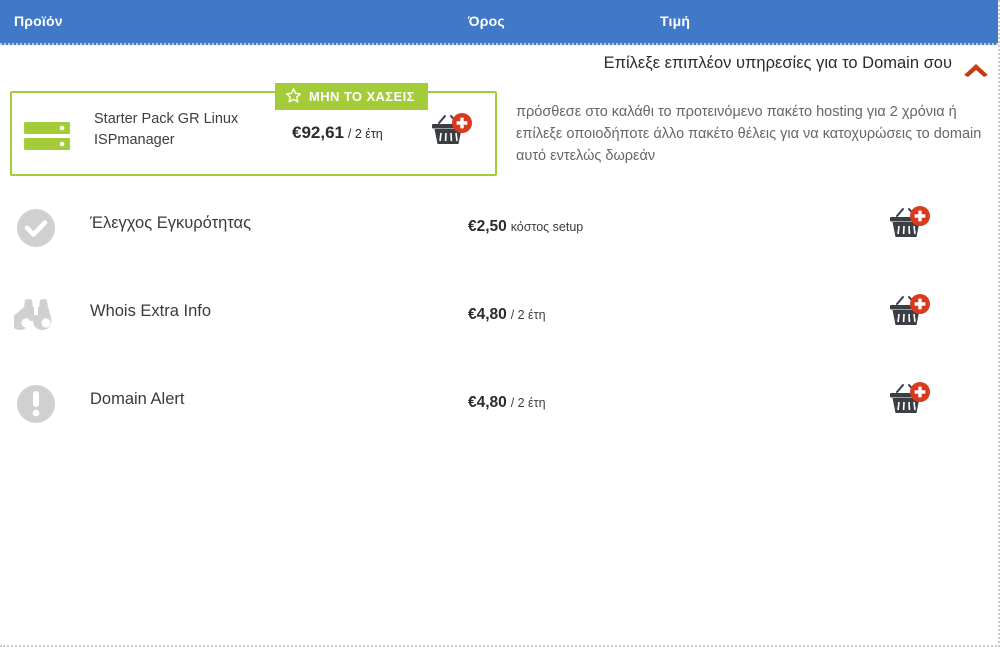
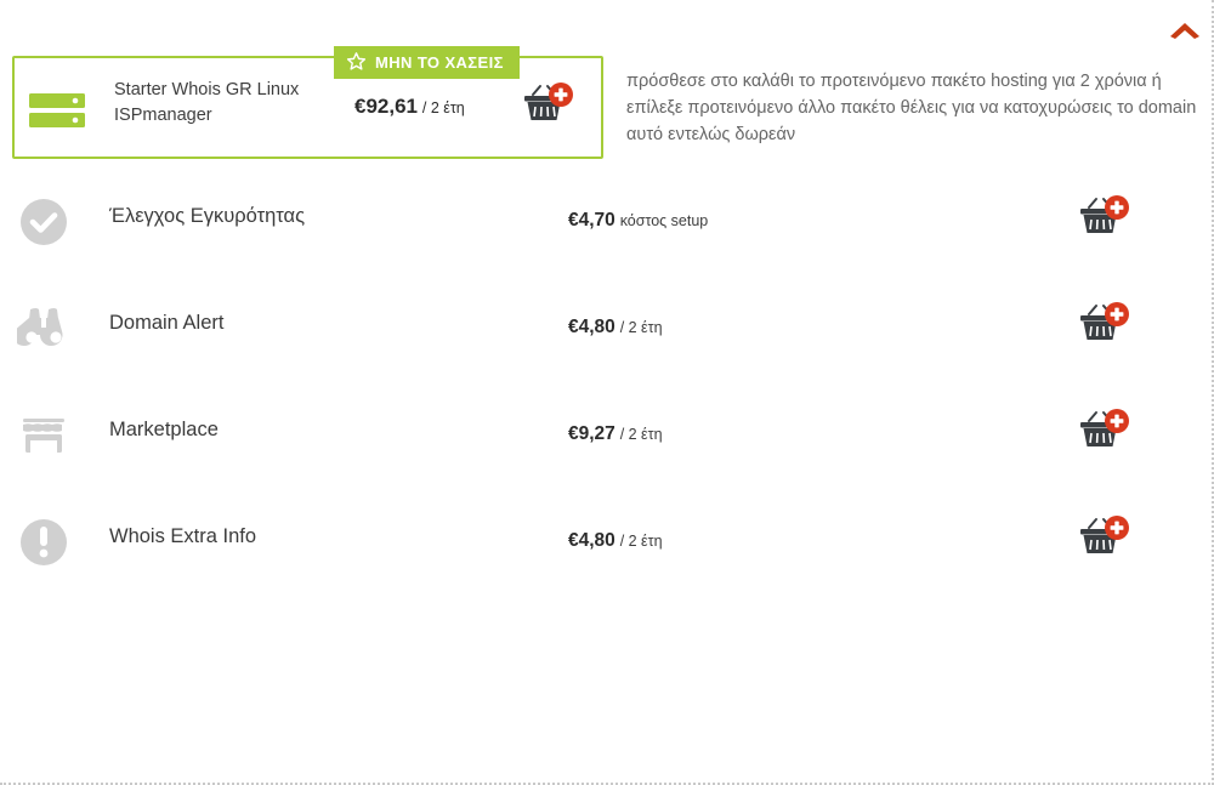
- Προϊόν
- Όρος
- Τιμή
- Επίλεξε επιπλέον υπηρεσίες για το Domain σου
- Starter Pack GR Linux ISPmanager
+ Starter Whois GR Linux ISPmanager
  €92,61 / 2 έτη
  ΜΗΝ ΤΟ ΧΑΣΕΙΣ
- πρόσθεσε στο καλάθι το προτεινόμενο πακέτο hosting για 2 χρόνια ή επίλεξε οποιοδήποτε άλλο πακέτο θέλεις για να κατοχυρώσεις το domain αυτό εντελώς δωρεάν
+ πρόσθεσε στο καλάθι το προτεινόμενο πακέτο hosting για 2 χρόνια ή επίλεξε προτεινόμενο άλλο πακέτο θέλεις για να κατοχυρώσεις το domain αυτό εντελώς δωρεάν
  Έλεγχος Εγκυρότητας
- €2,50 κόστος setup
+ €4,70 κόστος setup
- Whois Extra Info
+ Domain Alert
  €4,80 / 2 έτη
+ Marketplace
+ €9,27 / 2 έτη
- Domain Alert
+ Whois Extra Info
  €4,80 / 2 έτη
